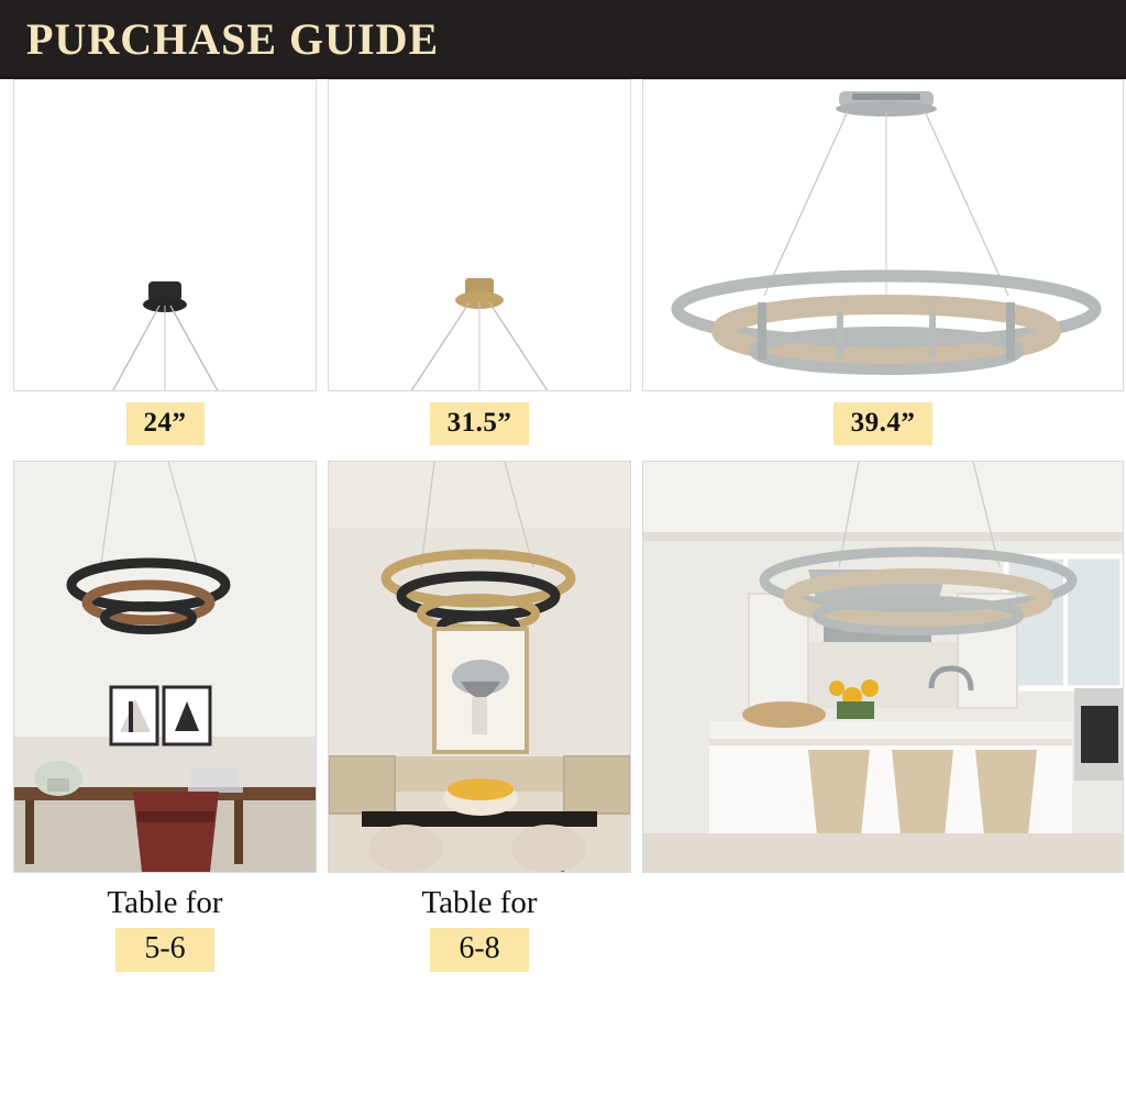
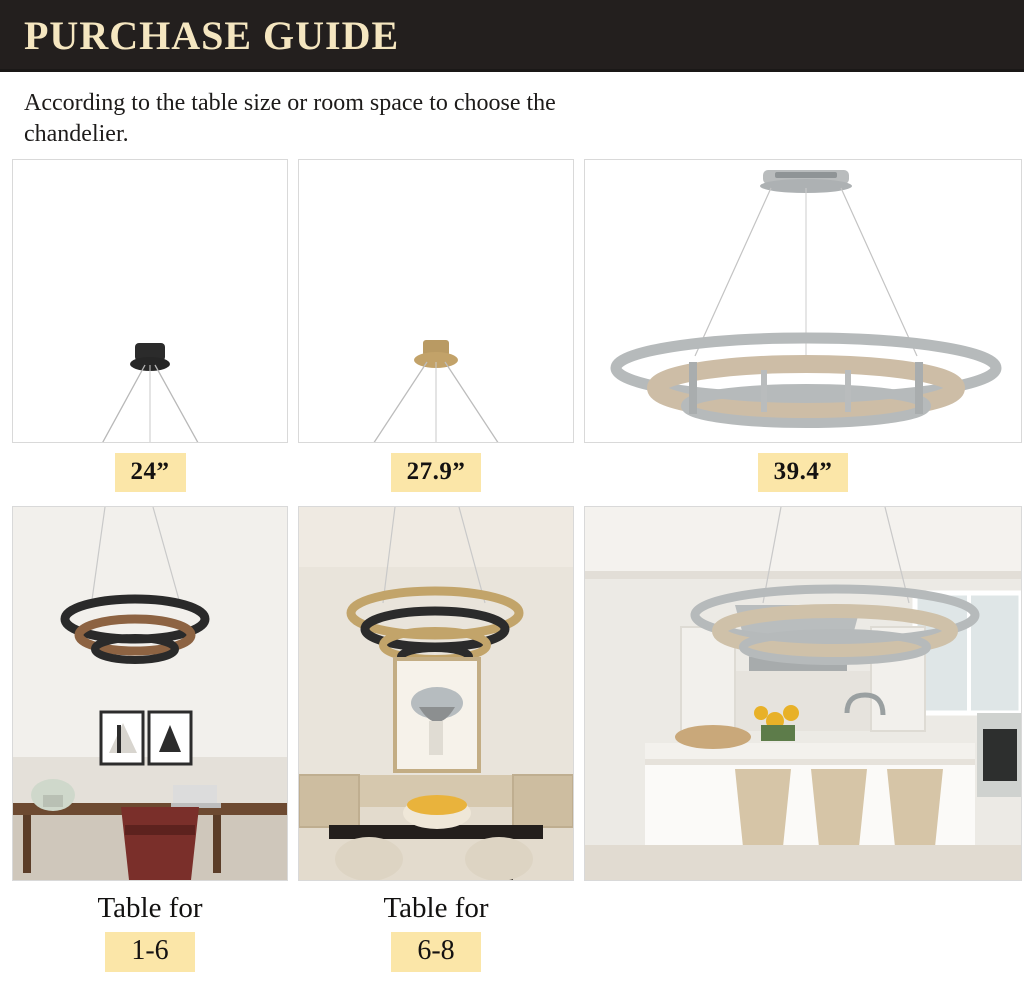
  PURCHASE GUIDE
+ According to the table size or room space to choose the chandelier.
  24”
- 31.5”
+ 27.9”
  39.4”
  Table for
- 5-6
+ 1-6
  Table for
  6-8
